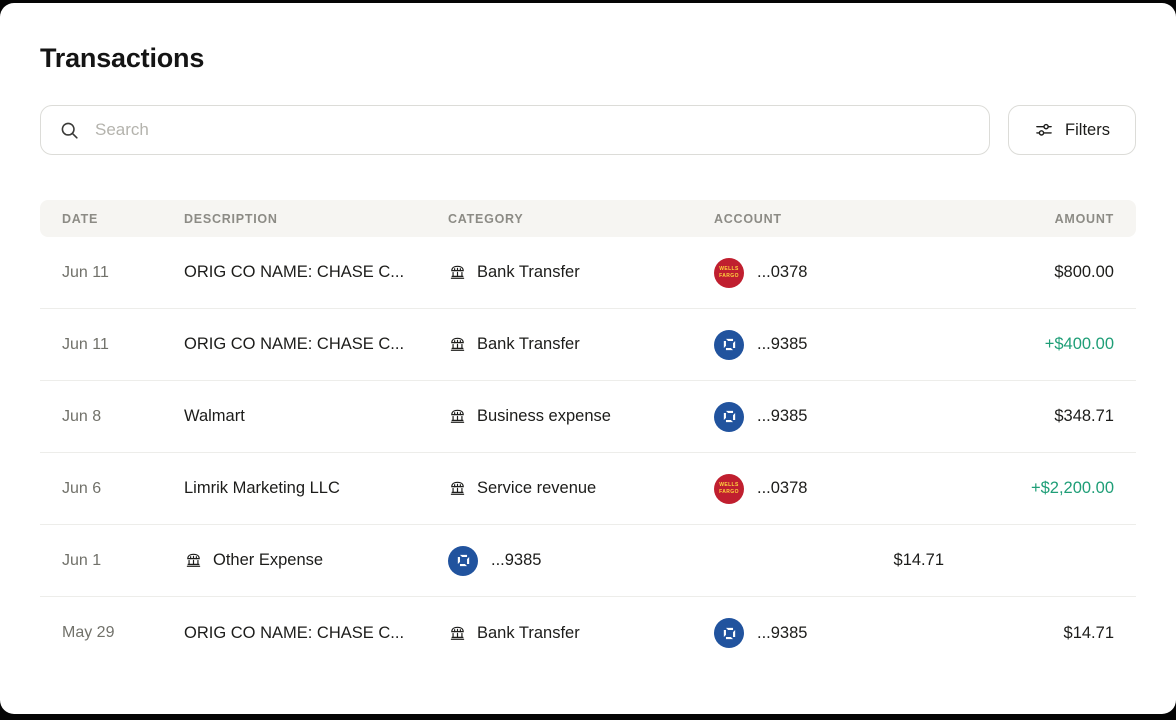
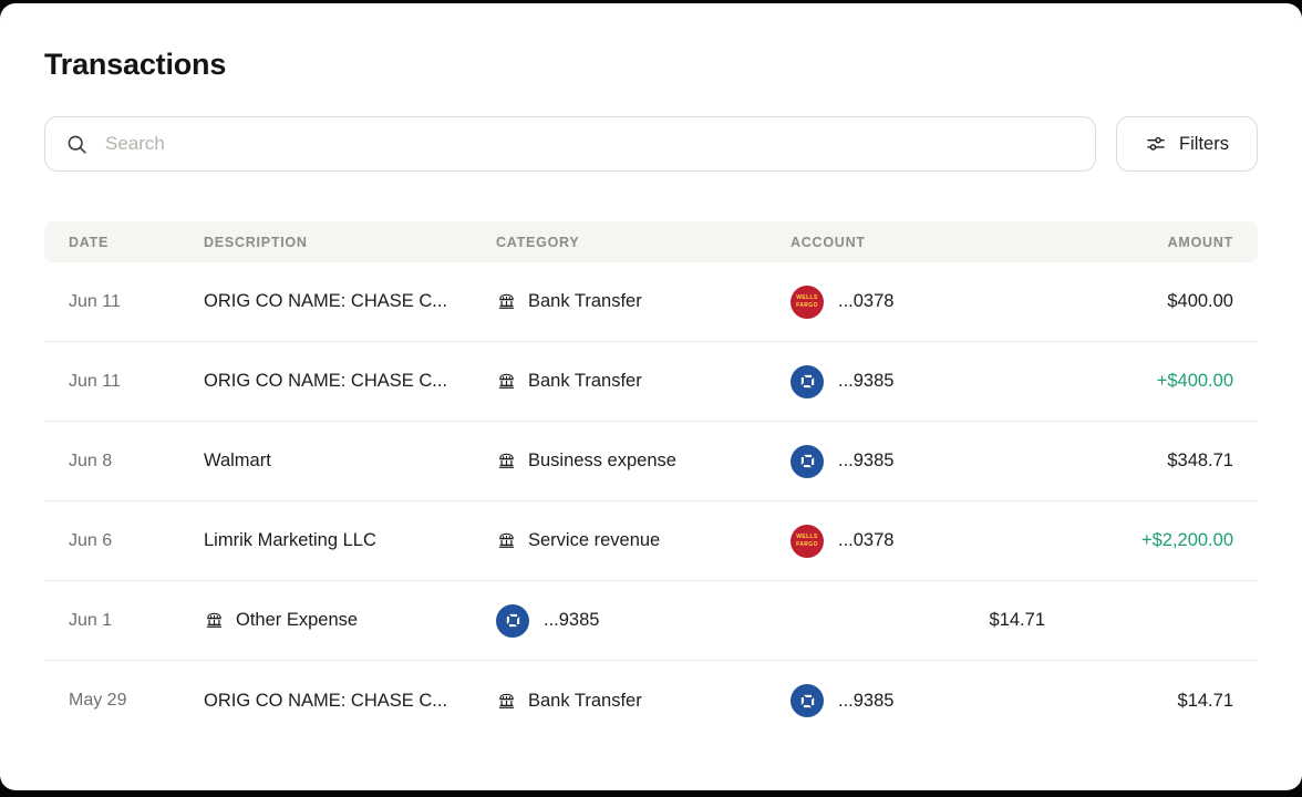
  Transactions
  Search
  Filters
  DATE
  DESCRIPTION
  CATEGORY
  ACCOUNT
  AMOUNT
  Jun 11
  ORIG CO NAME: CHASE C...
  Bank Transfer
  ...0378
- $800.00
+ $400.00
  Jun 11
  ORIG CO NAME: CHASE C...
  Bank Transfer
  ...9385
  +$400.00
  Jun 8
  Walmart
  Business expense
  ...9385
  $348.71
  Jun 6
  Limrik Marketing LLC
  Service revenue
  ...0378
  +$2,200.00
  Jun 1
  Other Expense
  ...9385
  $14.71
  May 29
  ORIG CO NAME: CHASE C...
  Bank Transfer
  ...9385
  $14.71
